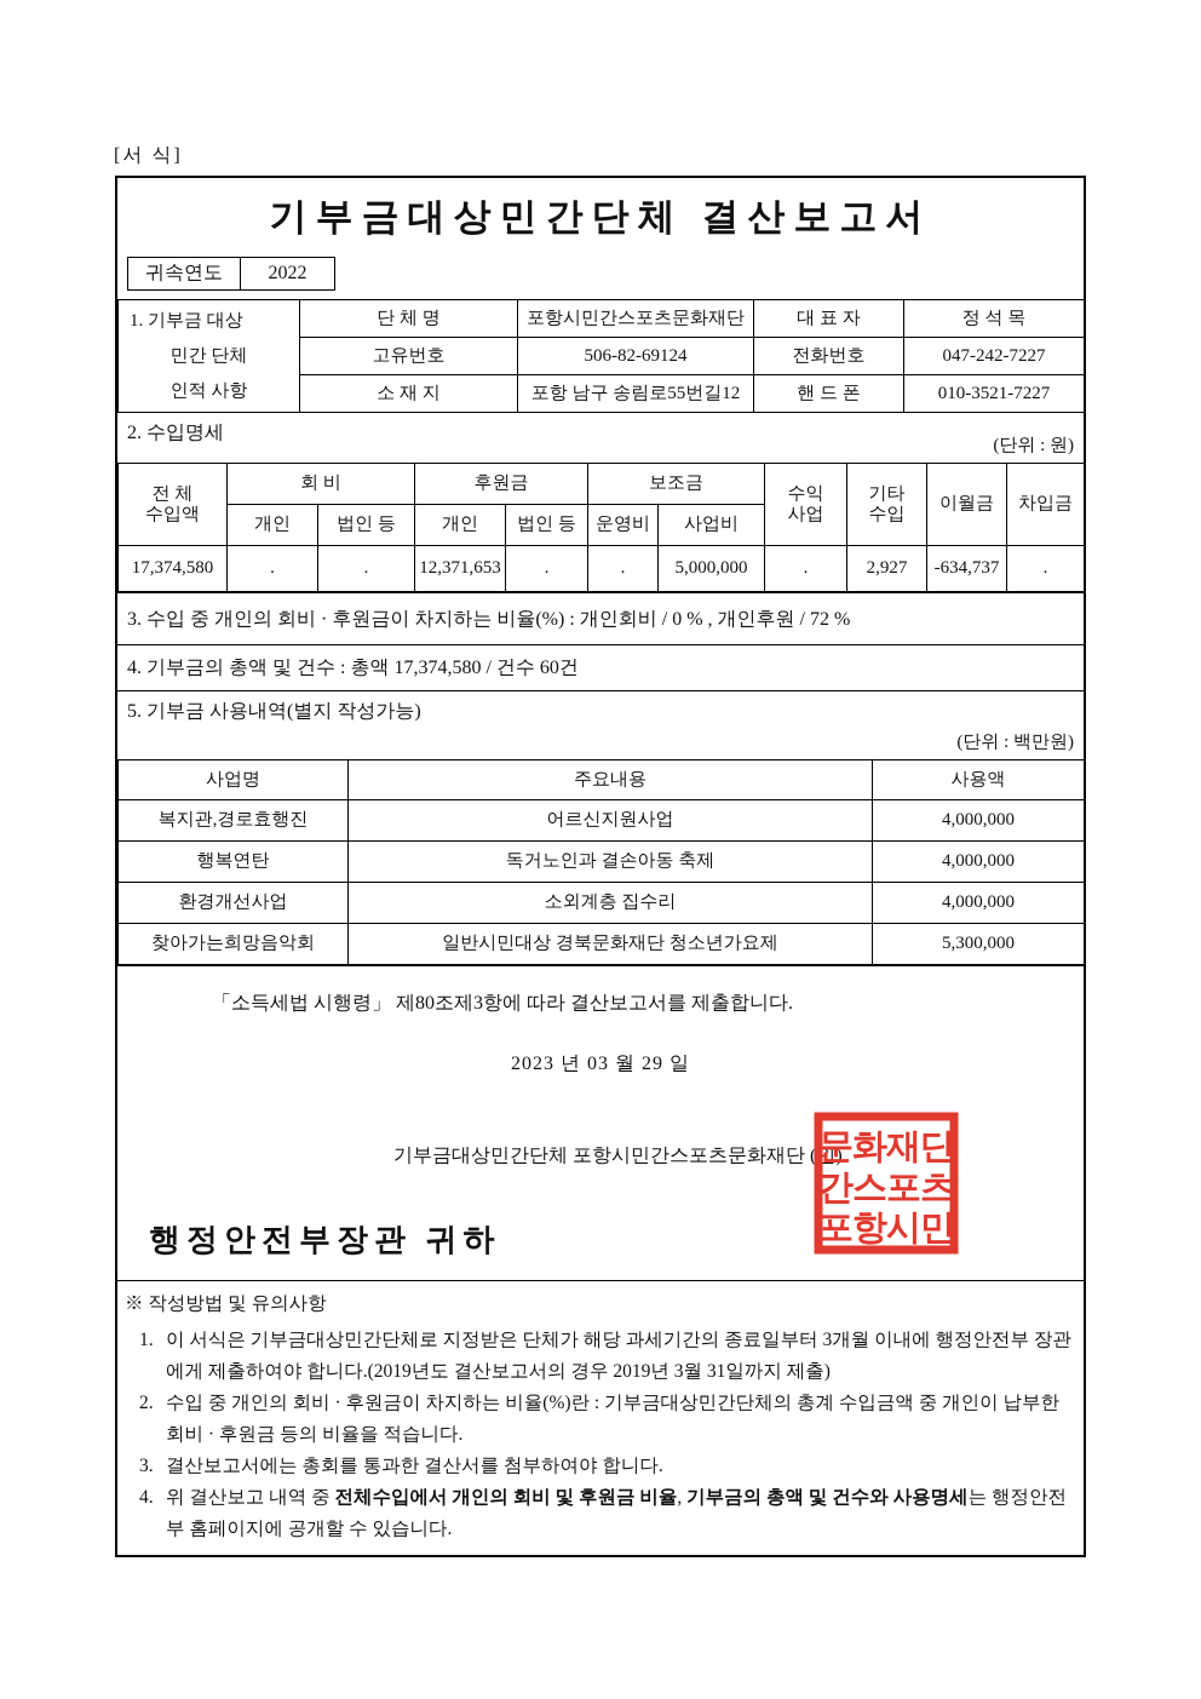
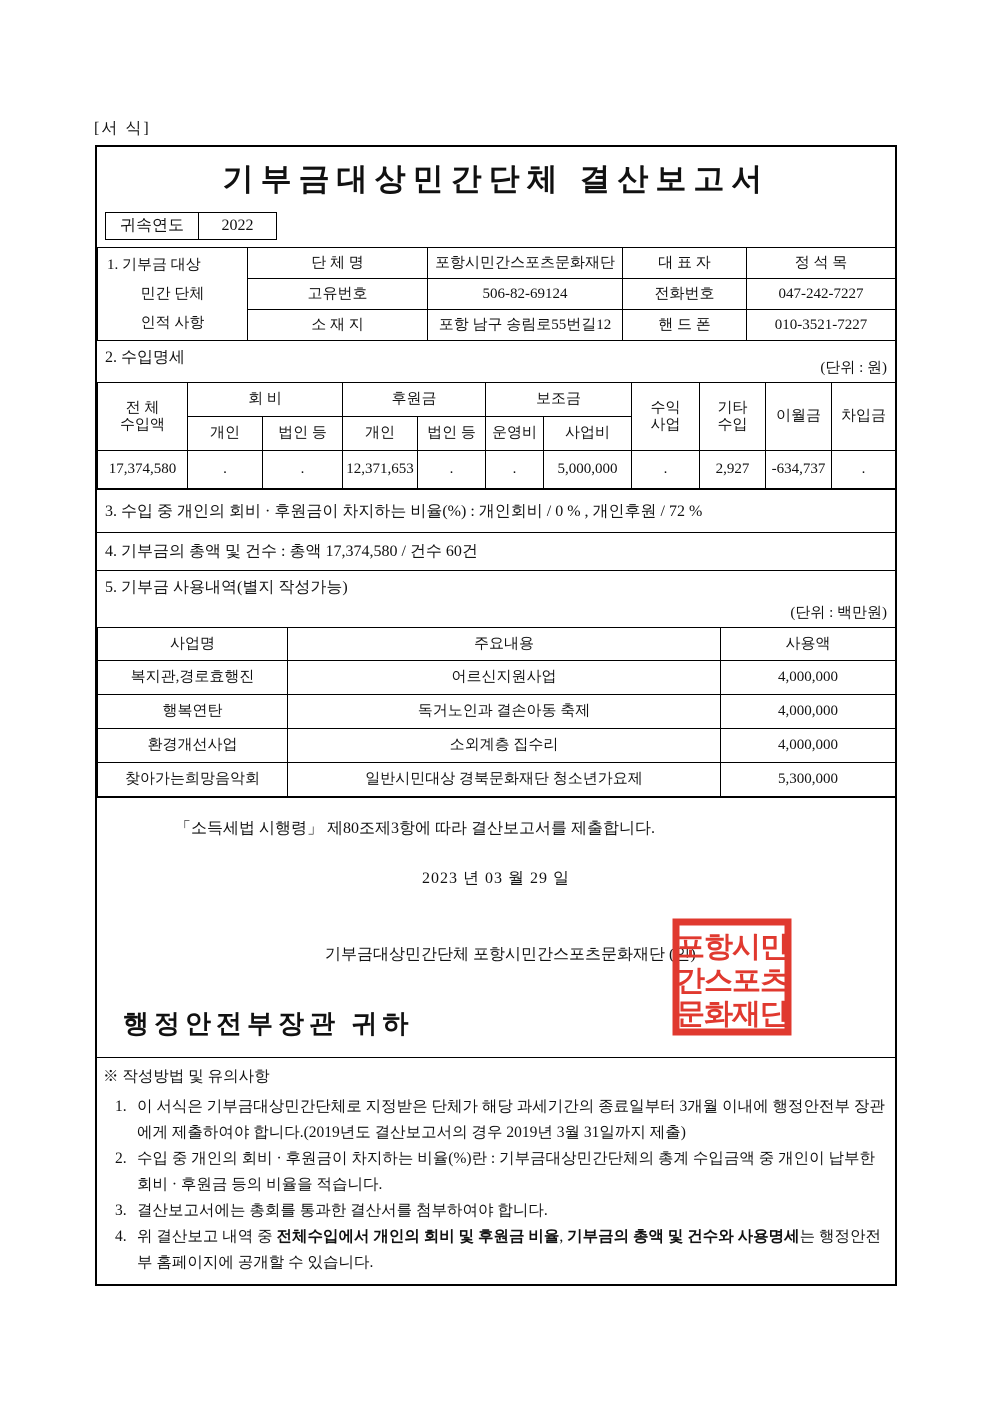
  [서 식]
  기부금대상민간단체 결산보고서
  귀속연도
  2022
  1. 기부금 대상 민간 단체 인적 사항	단 체 명	포항시민간스포츠문화재단	대 표 자	정 석 목
  고유번호	506-82-69124	전화번호	047-242-7227
  소 재 지	포항 남구 송림로55번길12	핸 드 폰	010-3521-7227
  2. 수입명세
  (단위 : 원)
  전 체수입액	회 비	후원금	보조금	수익사업	기타수입	이월금	차입금
  개인	법인 등	개인	법인 등	운영비	사업비
  17,374,580	.	.	12,371,653	.	.	5,000,000	.	2,927	-634,737	.
  3. 수입 중 개인의 회비 · 후원금이 차지하는 비율(%) : 개인회비 / 0 % , 개인후원 / 72 %
  4. 기부금의 총액 및 건수 : 총액 17,374,580 / 건수 60건
  5. 기부금 사용내역(별지 작성가능)
  (단위 : 백만원)
  사업명	주요내용	사용액
  복지관,경로효행진	어르신지원사업	4,000,000
  행복연탄	독거노인과 결손아동 축제	4,000,000
  환경개선사업	소외계층 집수리	4,000,000
  찾아가는희망음악회	일반시민대상 경북문화재단 청소년가요제	5,300,000
  「소득세법 시행령」 제80조제3항에 따라 결산보고서를 제출합니다.
  2023 년 03 월 29 일
  기부금대상민간단체 포항시민간스포츠문화재단 (인)
- 문화재단
+ 포항시민
  간스포츠
- 포항시민
+ 문화재단
  행정안전부장관 귀하
  ※ 작성방법 및 유의사항
  1.
  이 서식은 기부금대상민간단체로 지정받은 단체가 해당 과세기간의 종료일부터 3개월 이내에 행정안전부 장관에게 제출하여야 합니다.(2019년도 결산보고서의 경우 2019년 3월 31일까지 제출)
  2.
  수입 중 개인의 회비 · 후원금이 차지하는 비율(%)란 : 기부금대상민간단체의 총계 수입금액 중 개인이 납부한 회비 · 후원금 등의 비율을 적습니다.
  3.
  결산보고서에는 총회를 통과한 결산서를 첨부하여야 합니다.
  4.
  위 결산보고 내역 중 전체수입에서 개인의 회비 및 후원금 비율, 기부금의 총액 및 건수와 사용명세는 행정안전부 홈페이지에 공개할 수 있습니다.
